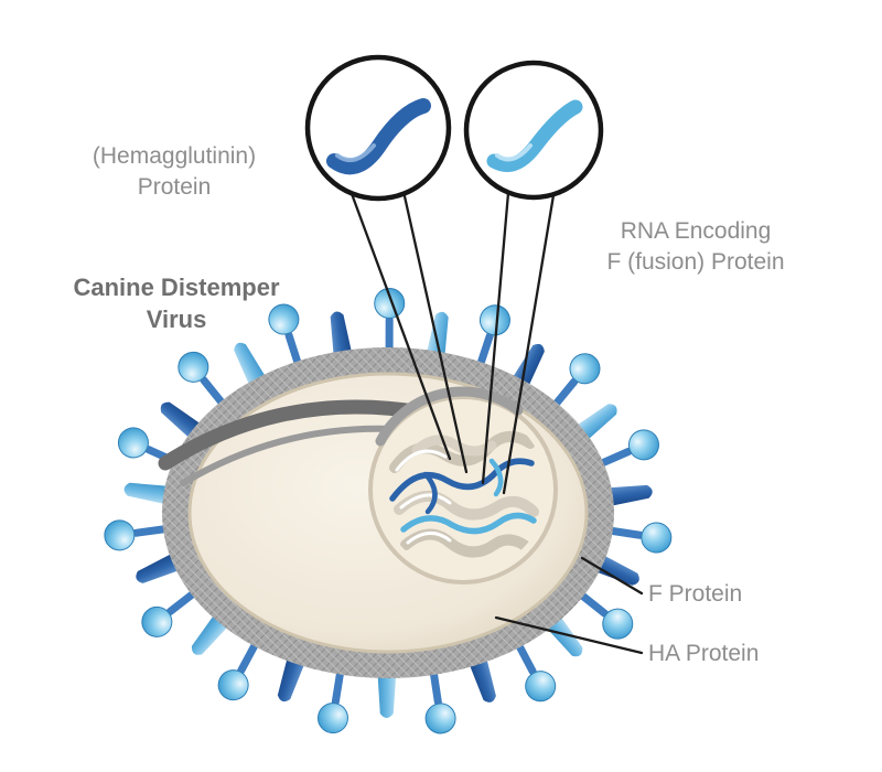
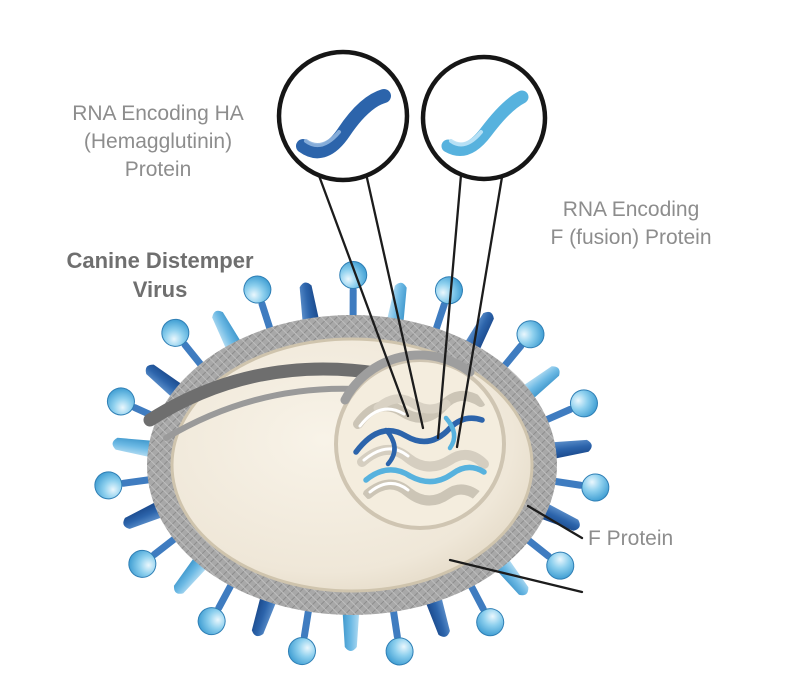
+ RNA Encoding HA
  (Hemagglutinin)
  Protein
  Canine Distemper
  Virus
  RNA Encoding
  F (fusion) Protein
  F Protein
- HA Protein
